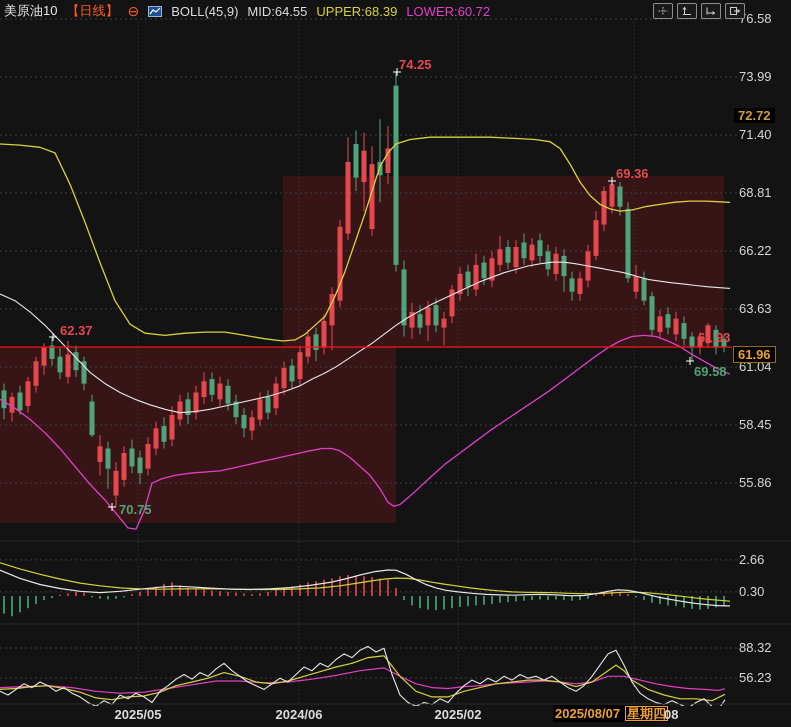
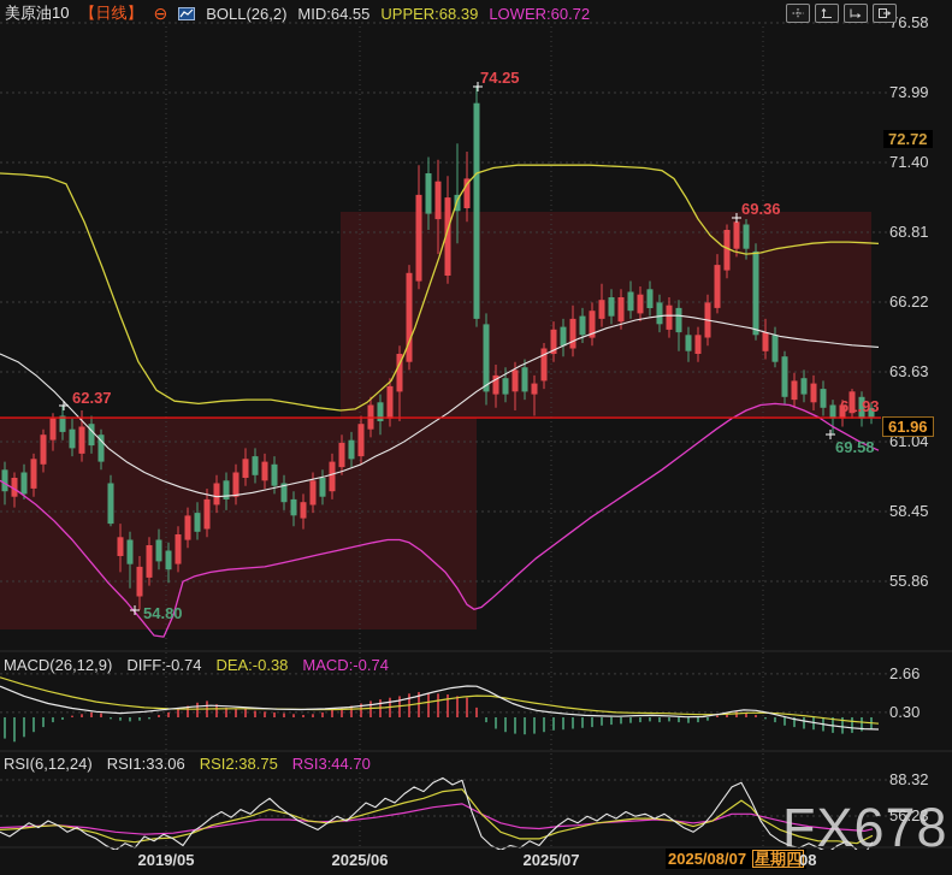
+ FX678
+ MACD(26,12,9)
+ DIFF:-0.74
+ DEA:-0.38
+ MACD:-0.74
+ RSI(6,12,24)
+ RSI1:33.06
+ RSI2:38.75
+ RSI3:44.70
  2025/08/07
  星期四
  6.58
  73.99
  71.40
  68.81
  66.22
  63.63
  61.04
  58.45
  55.86
  2.66
  0.30
  88.32
  56.23
  72.72
  61.96
  74.25
  69.36
  62.37
- 70.75
+ 54.80
  69.58
  61.93
- 2025/05
+ 2019/05
- 2024/06
+ 2025/06
- 2025/02
+ 2025/07
  08
  美原油10
  【日线】
  ⊖
- BOLL(45,9)
+ BOLL(26,2)
  MID:64.55
  UPPER:68.39
  LOWER:60.72
